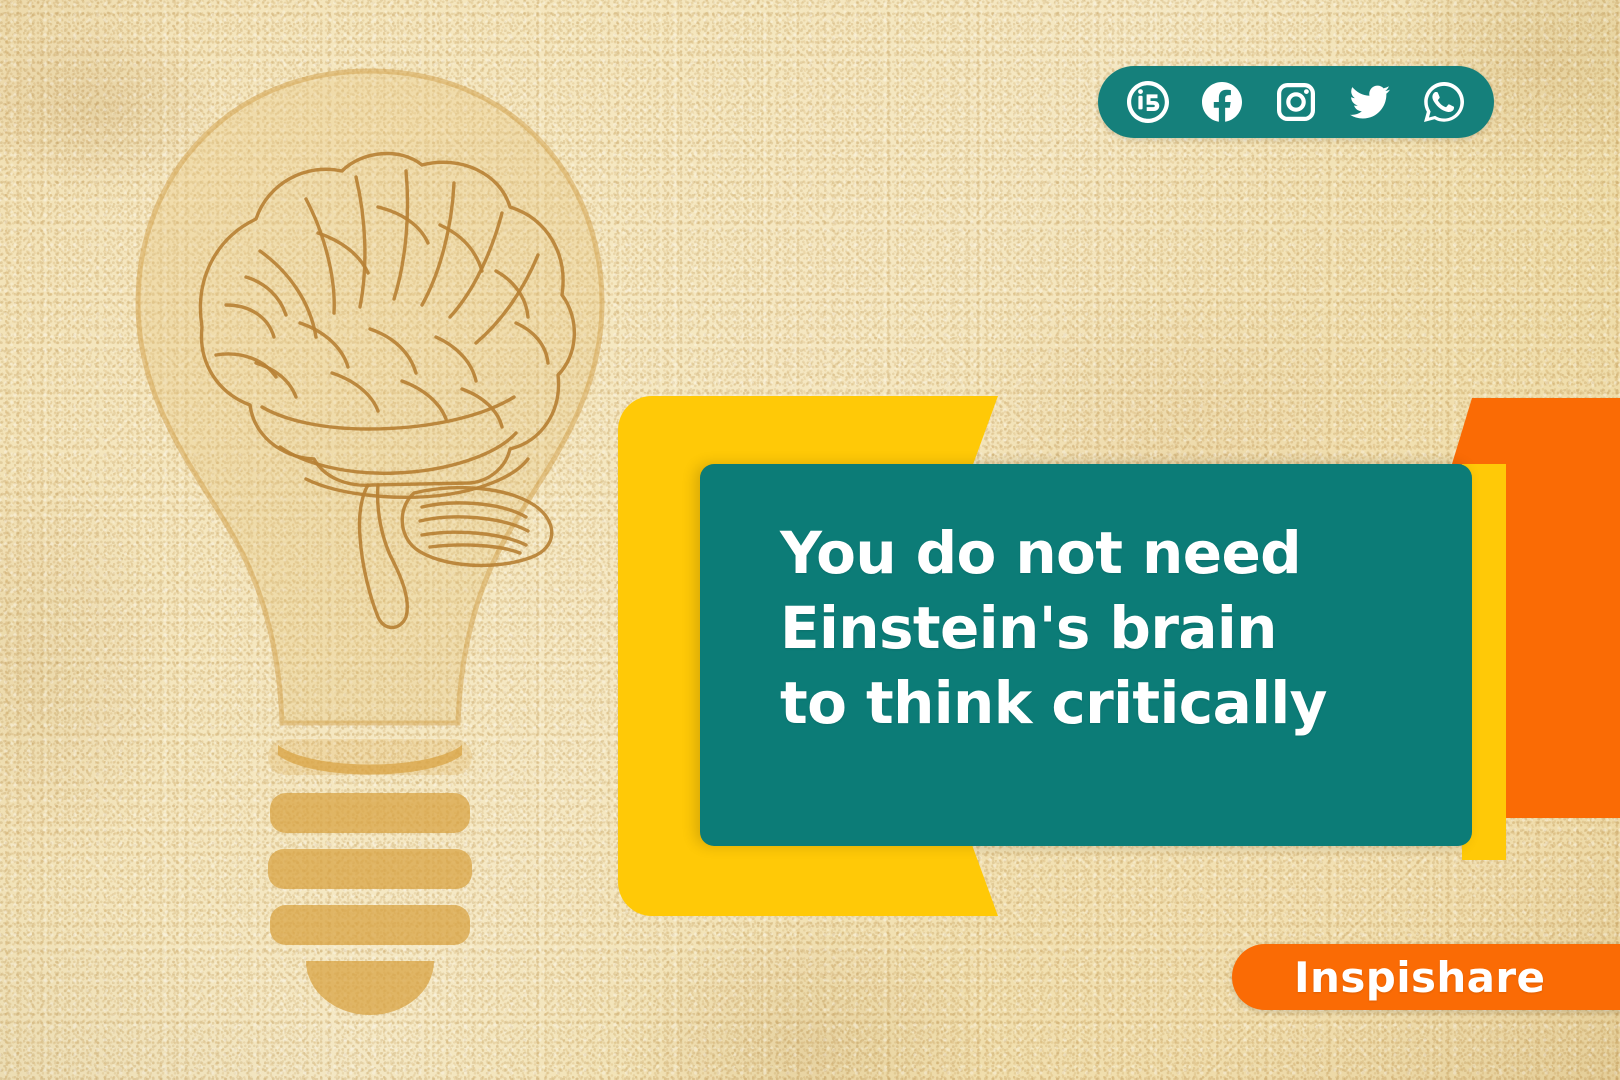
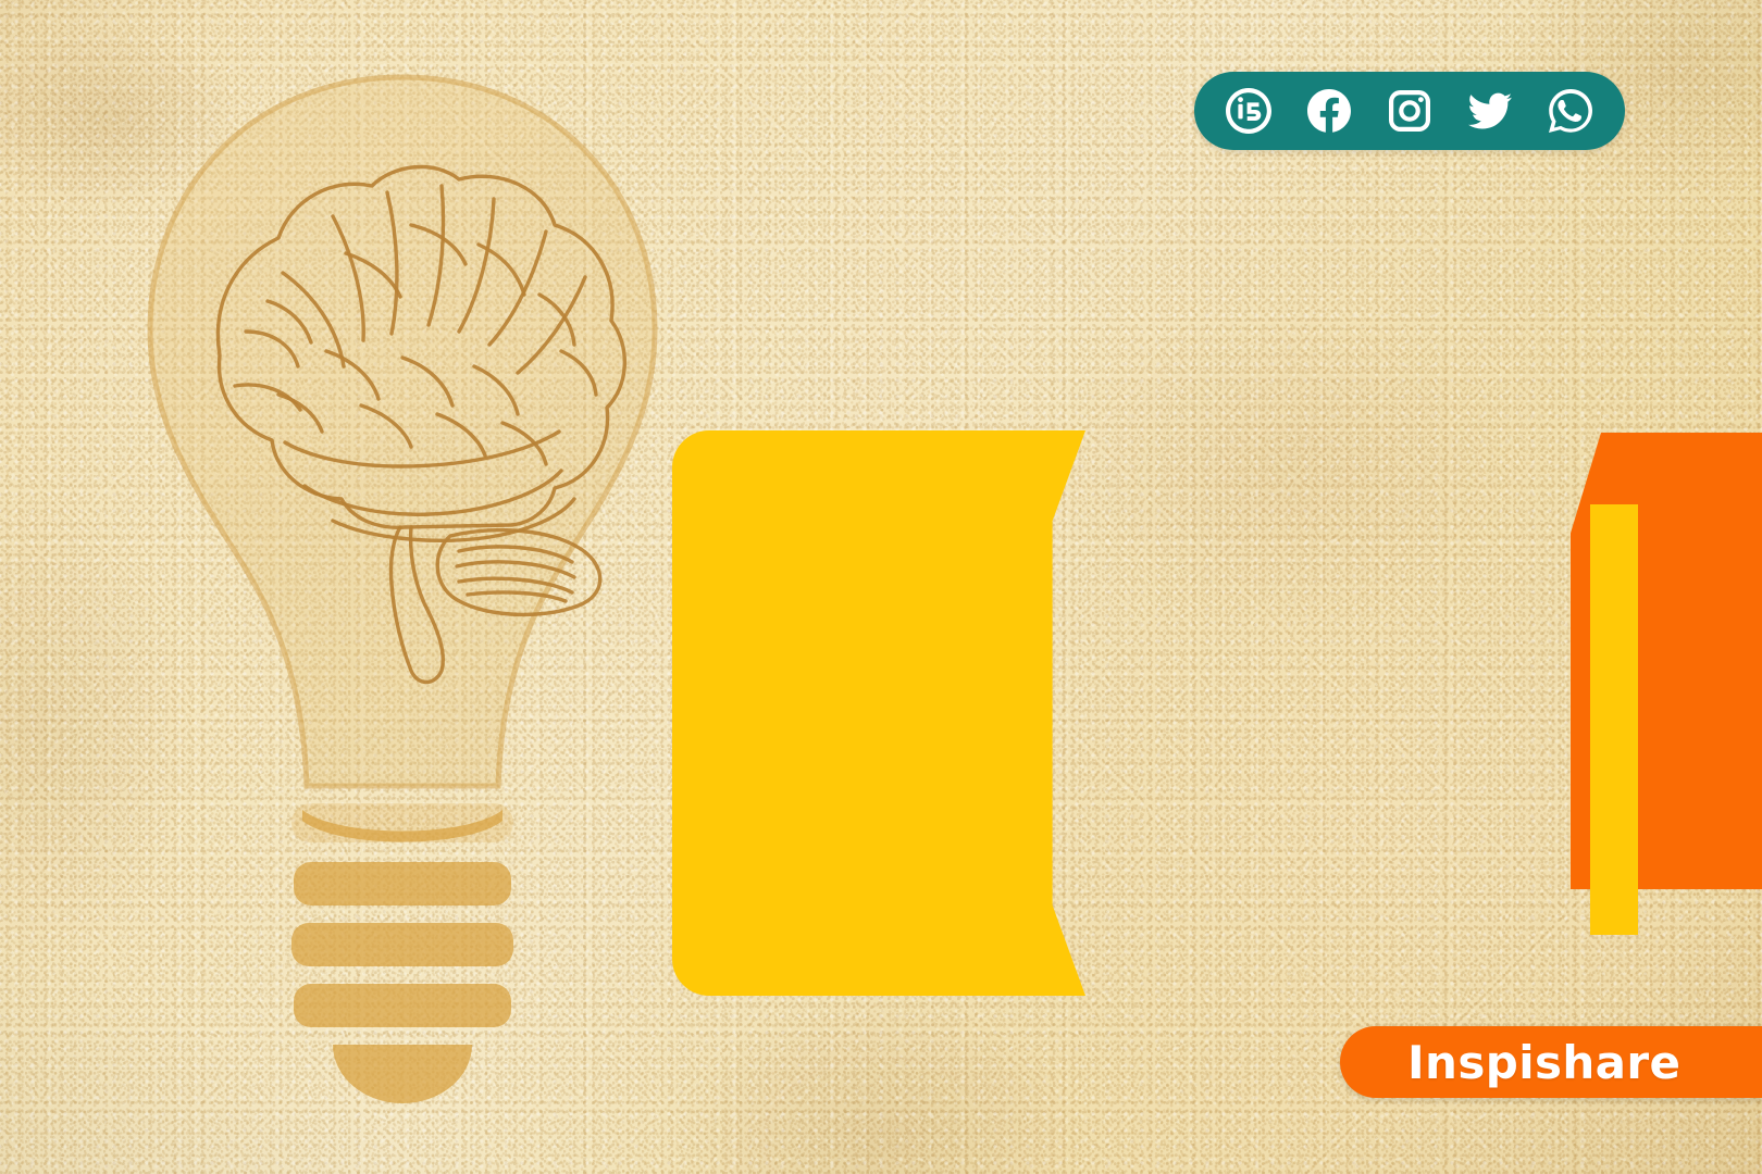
- You do not need
- Einstein's brain
- to think critically
  Inspishare
